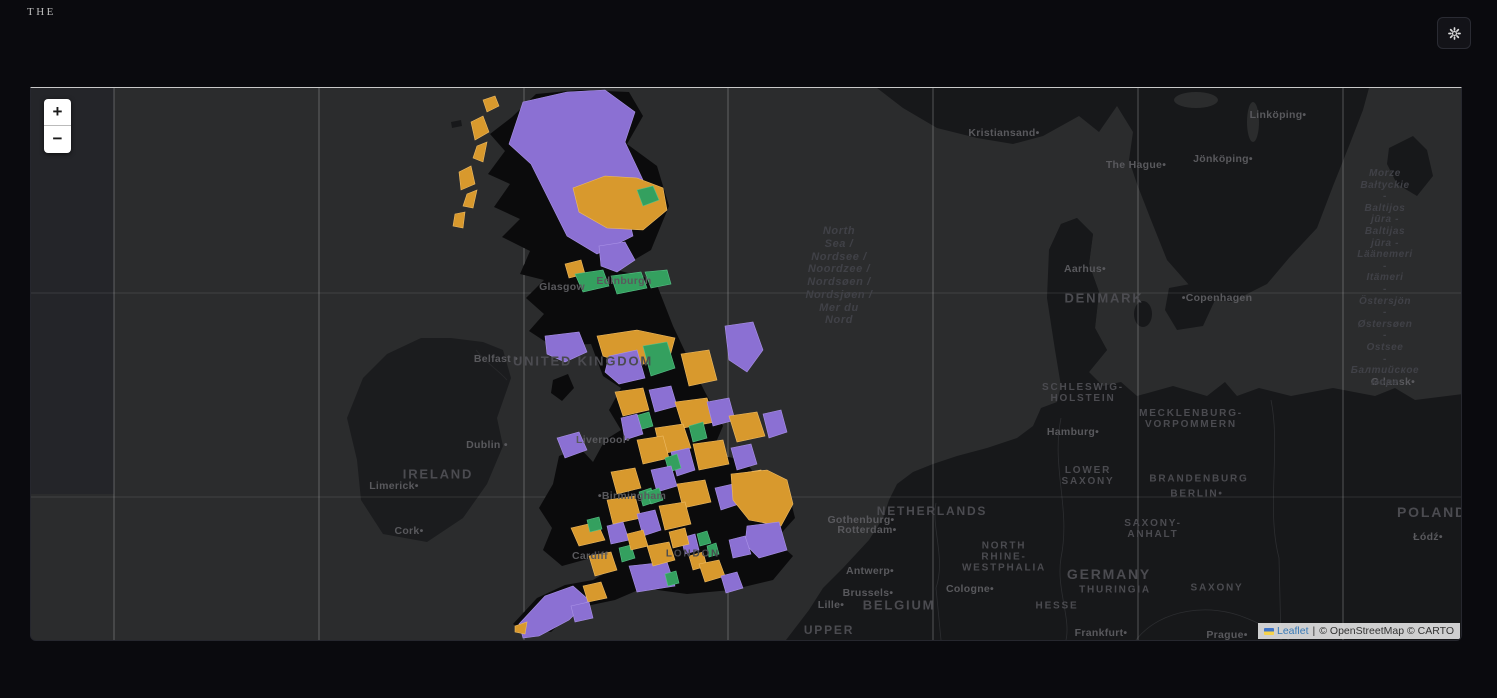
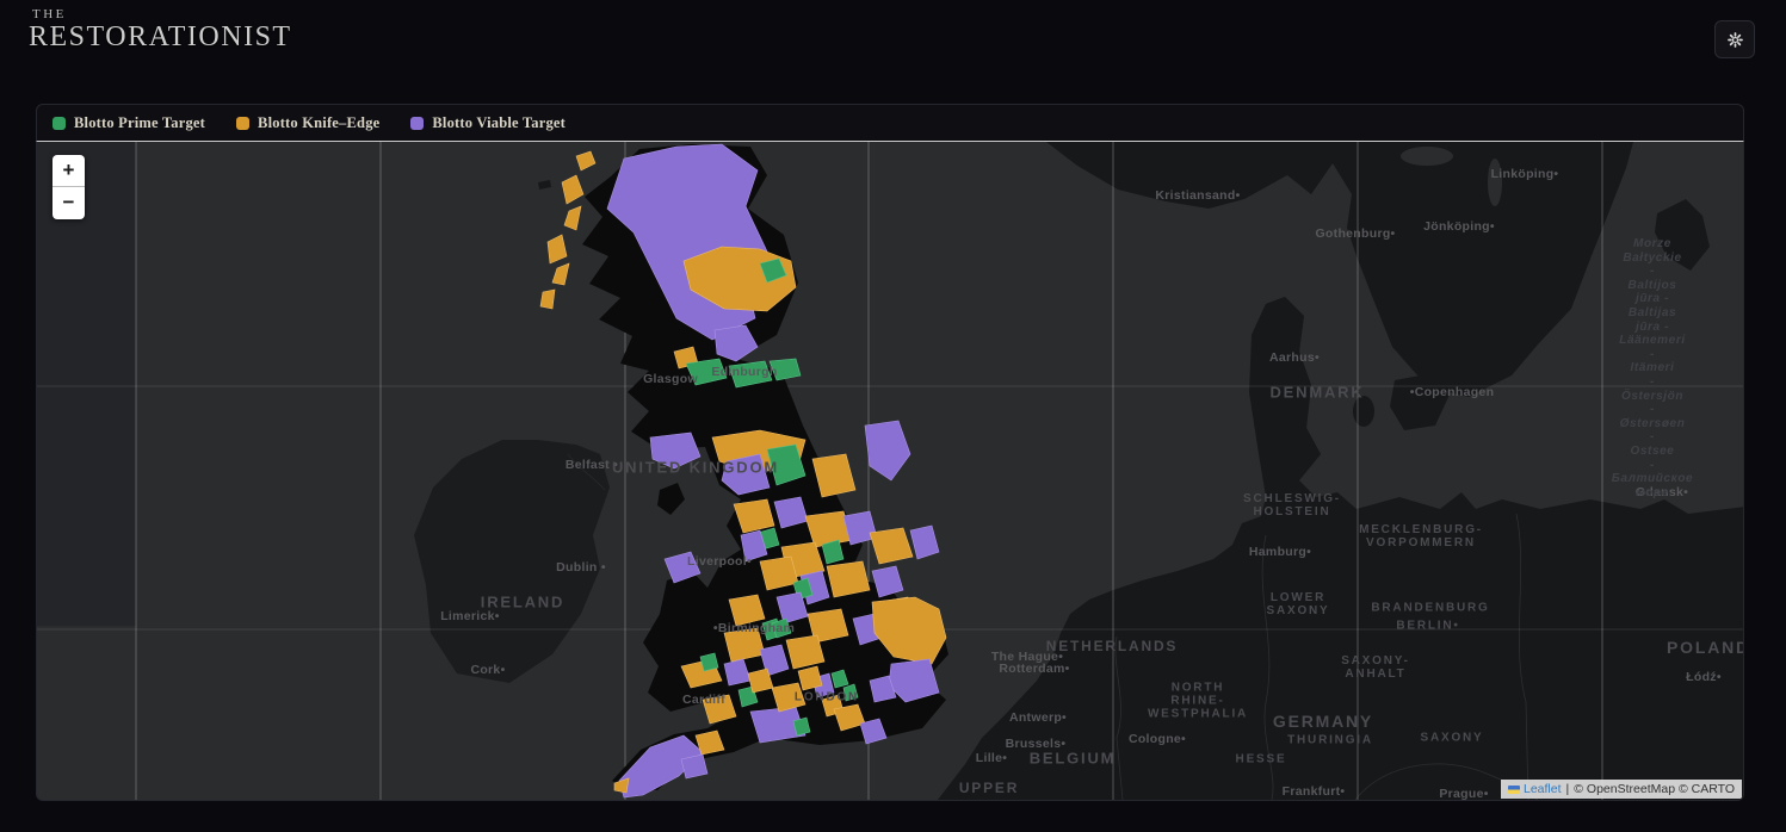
  THE
+ RESTORATIONIST
+ Blotto Prime Target
+ Blotto Knife–Edge
+ Blotto Viable Target
  Kristiansand•
- The Hague•
+ Gothenburg•
  Jönköping•
  Linköping•
  Aarhus•
  •Copenhagen
  Hamburg•
  BERLIN•
  Cologne•
  Frankfurt•
  Prague•
  Łódź•
  Gdansk•
- Gothenburg•
+ The Hague•
  Rotterdam•
  Antwerp•
  Brussels•
  Lille•
  Belfast •
  Dublin •
  Limerick•
  Cork•
  DENMARK
  IRELAND
  NETHERLANDS
  BELGIUM
  UPPER
  SCHLESWIG-
  HOLSTEIN
  MECKLENBURG-
  VORPOMMERN
  LOWER
  SAXONY
  BRANDENBURG
  SAXONY-
  ANHALT
  NORTH
  RHINE-
  WESTPHALIA
  GERMANY
  THURINGIA
  SAXONY
  HESSE
  POLAND
- North
- Sea /
- Nordsee /
- Noordzee /
- Nordsøen /
- Nordsjøen /
- Mer du
- Nord
  Morze
  Bałtyckie
  -
  Baltijos
  jūra -
  Baltijas
  jūra -
  Läänemeri
  -
  Itämeri
  -
  Östersjön
  -
  Østersøen
  -
  Ostsee
  -
  Балтийское
  море
  Liverpool•
  •Birmingham
  Edinburgh
  Glasgow
  Cardiff
  UNITED KINGDOM
  LONDON
  +
  −
  Leaflet
  |
  © OpenStreetMap © CARTO
